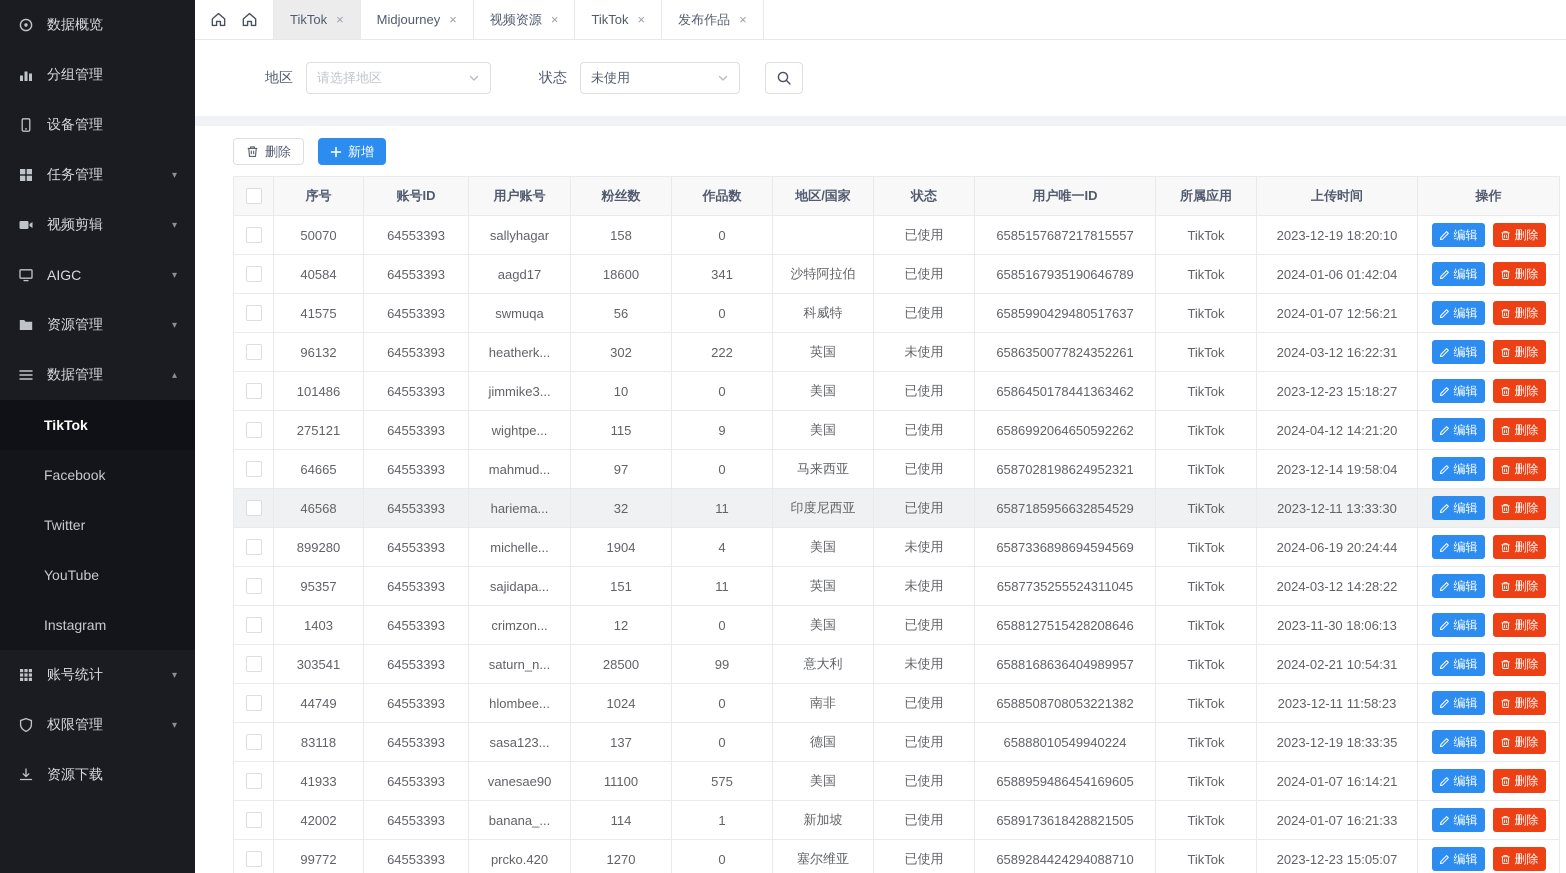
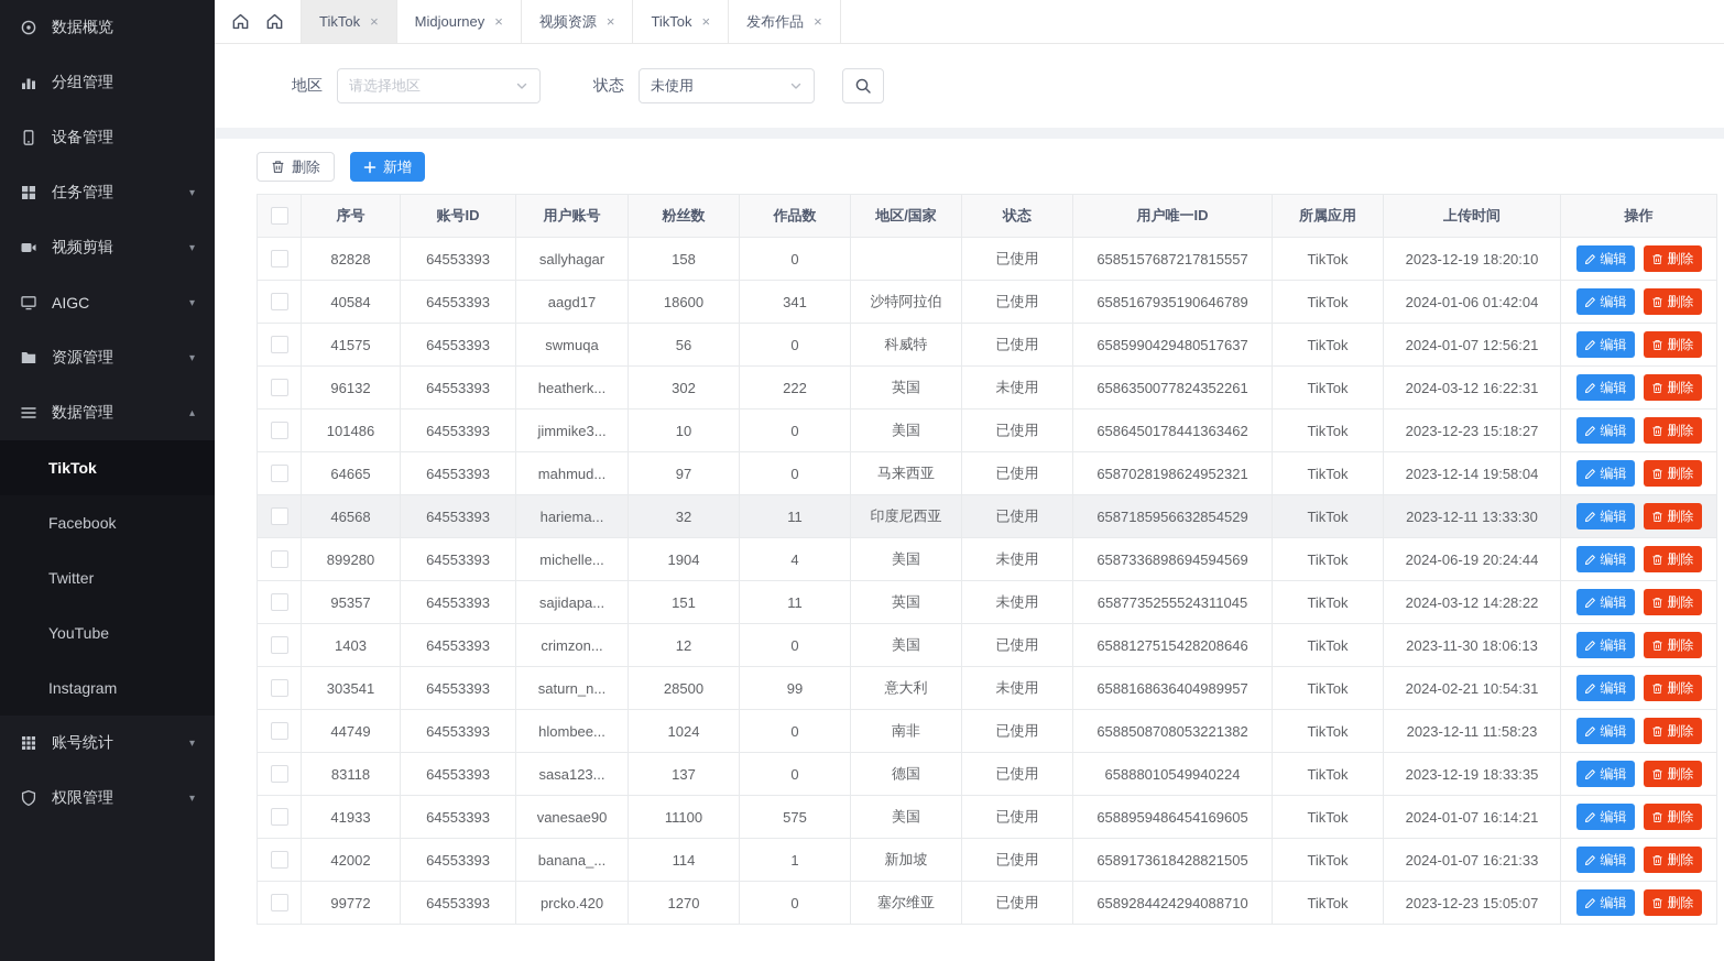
  数据概览
  分组管理
  设备管理
  任务管理
  ▾
  视频剪辑
  ▾
  AIGC
  ▾
  资源管理
  ▾
  数据管理
  ▴
  TikTok
  Facebook
  Twitter
  YouTube
  Instagram
  账号统计
  ▾
  权限管理
  ▾
- 资源下载
  TikTok
  ×
  Midjourney
  ×
  视频资源
  ×
  TikTok
  ×
  发布作品
  ×
  地区
  请选择地区
  状态
  未使用
  删除
  新增
  	序号	账号ID	用户账号	粉丝数	作品数	地区/国家	状态	用户唯一ID	所属应用	上传时间	操作
- 	50070	64553393	sallyhagar	158	0		已使用	6585157687217815557	TikTok	2023-12-19 18:20:10	编辑 删除
+ 	82828	64553393	sallyhagar	158	0		已使用	6585157687217815557	TikTok	2023-12-19 18:20:10	编辑 删除
  	40584	64553393	aagd17	18600	341	沙特阿拉伯	已使用	6585167935190646789	TikTok	2024-01-06 01:42:04	编辑 删除
  	41575	64553393	swmuqa	56	0	科威特	已使用	6585990429480517637	TikTok	2024-01-07 12:56:21	编辑 删除
  	96132	64553393	heatherk...	302	222	英国	未使用	6586350077824352261	TikTok	2024-03-12 16:22:31	编辑 删除
  	101486	64553393	jimmike3...	10	0	美国	已使用	6586450178441363462	TikTok	2023-12-23 15:18:27	编辑 删除
- 	275121	64553393	wightpe...	115	9	美国	已使用	6586992064650592262	TikTok	2024-04-12 14:21:20	编辑 删除
  	64665	64553393	mahmud...	97	0	马来西亚	已使用	6587028198624952321	TikTok	2023-12-14 19:58:04	编辑 删除
  	46568	64553393	hariema...	32	11	印度尼西亚	已使用	6587185956632854529	TikTok	2023-12-11 13:33:30	编辑 删除
  	899280	64553393	michelle...	1904	4	美国	未使用	6587336898694594569	TikTok	2024-06-19 20:24:44	编辑 删除
  	95357	64553393	sajidapa...	151	11	英国	未使用	6587735255524311045	TikTok	2024-03-12 14:28:22	编辑 删除
  	1403	64553393	crimzon...	12	0	美国	已使用	6588127515428208646	TikTok	2023-11-30 18:06:13	编辑 删除
  	303541	64553393	saturn_n...	28500	99	意大利	未使用	6588168636404989957	TikTok	2024-02-21 10:54:31	编辑 删除
  	44749	64553393	hlombee...	1024	0	南非	已使用	6588508708053221382	TikTok	2023-12-11 11:58:23	编辑 删除
  	83118	64553393	sasa123...	137	0	德国	已使用	65888010549940224	TikTok	2023-12-19 18:33:35	编辑 删除
  	41933	64553393	vanesae90	11100	575	美国	已使用	6588959486454169605	TikTok	2024-01-07 16:14:21	编辑 删除
  	42002	64553393	banana_...	114	1	新加坡	已使用	6589173618428821505	TikTok	2024-01-07 16:21:33	编辑 删除
  	99772	64553393	prcko.420	1270	0	塞尔维亚	已使用	6589284424294088710	TikTok	2023-12-23 15:05:07	编辑 删除
